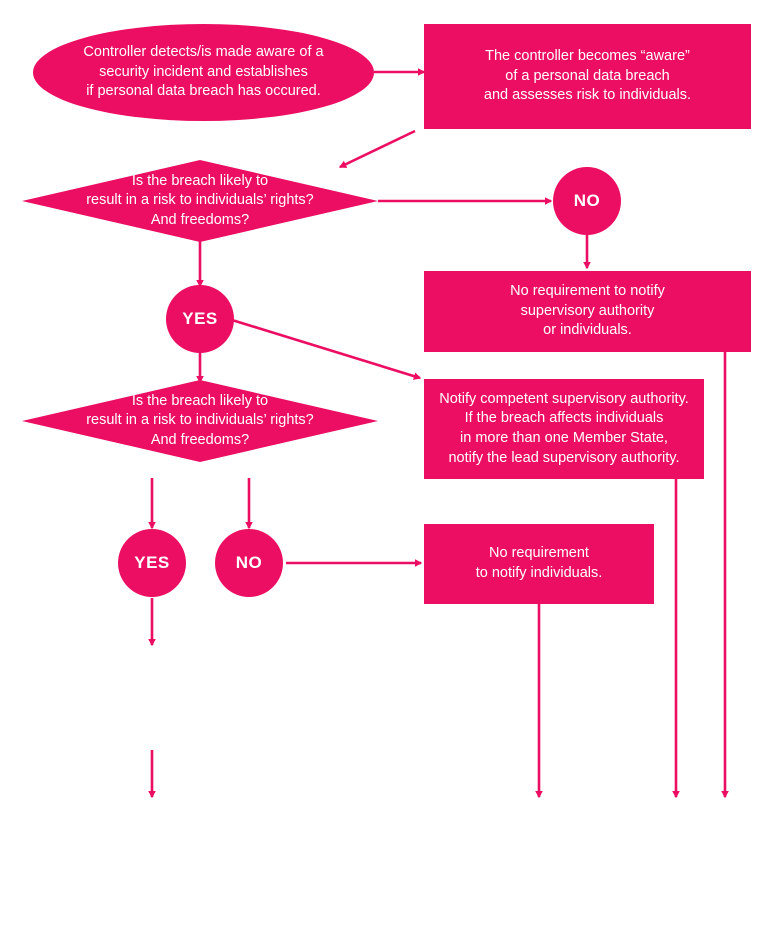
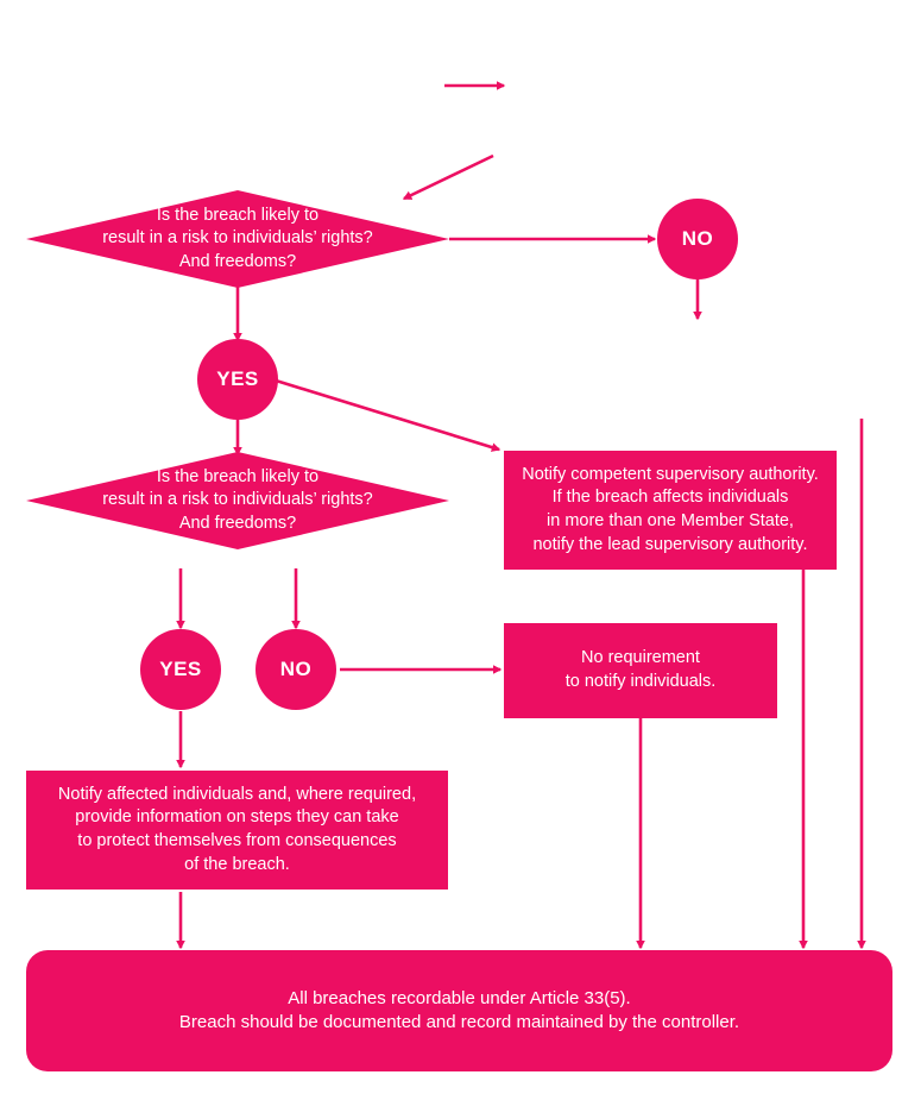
- Controller detects/is made aware of a
- security incident and establishes
- if personal data breach has occured.
- The controller becomes “aware”
- of a personal data breach
- and assesses risk to individuals.
  Is the breach likely to
  result in a risk to individuals’ rights?
  And freedoms?
  NO
  YES
- No requirement to notify
- supervisory authority
- or individuals.
  Notify competent supervisory authority.
  If the breach affects individuals
  in more than one Member State,
  notify the lead supervisory authority.
  Is the breach likely to
  result in a risk to individuals’ rights?
  And freedoms?
  YES
  NO
  No requirement
  to notify individuals.
+ Notify affected individuals and, where required,
+ provide information on steps they can take
+ to protect themselves from consequences
+ of the breach.
+ All breaches recordable under Article 33(5).
+ Breach should be documented and record maintained by the controller.
